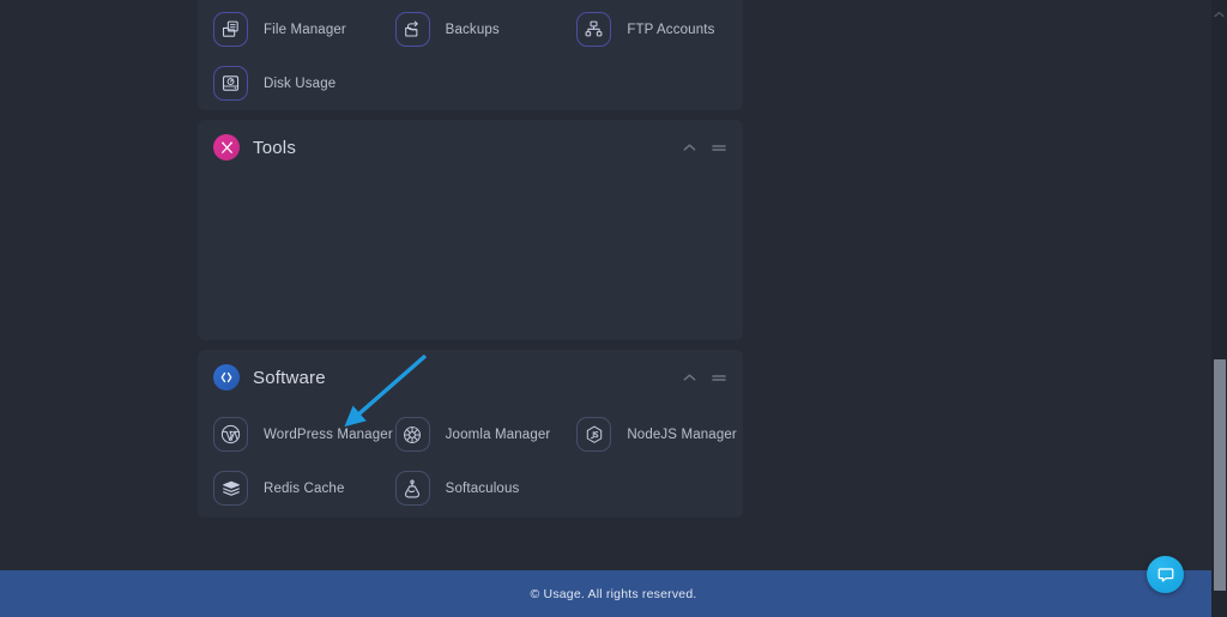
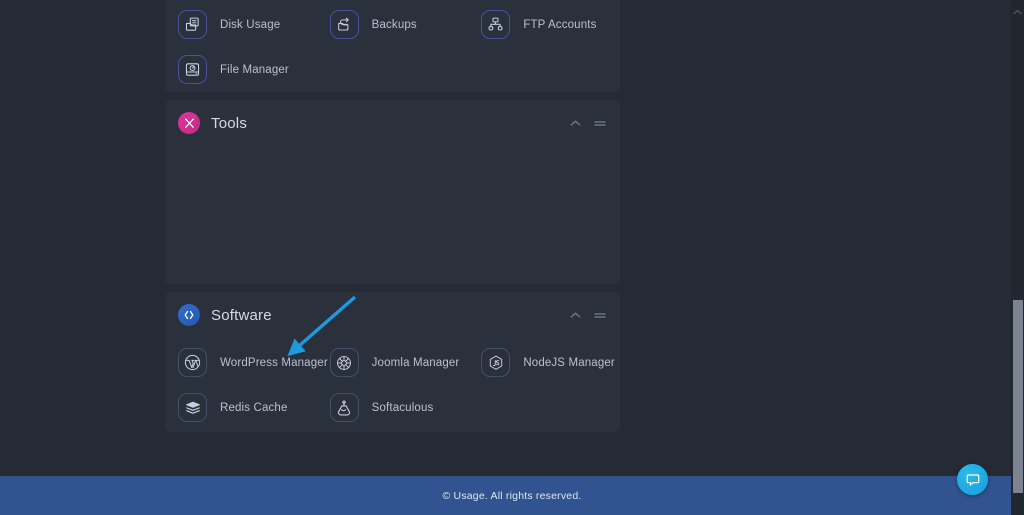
- File Manager
+ Disk Usage
  Backups
  FTP Accounts
- Disk Usage
+ File Manager
  Tools
  Software
  WordPress Manager
  Joomla Manager
  NodeJS Manager
  Redis Cache
  Softaculous
  © Usage. All rights reserved.
